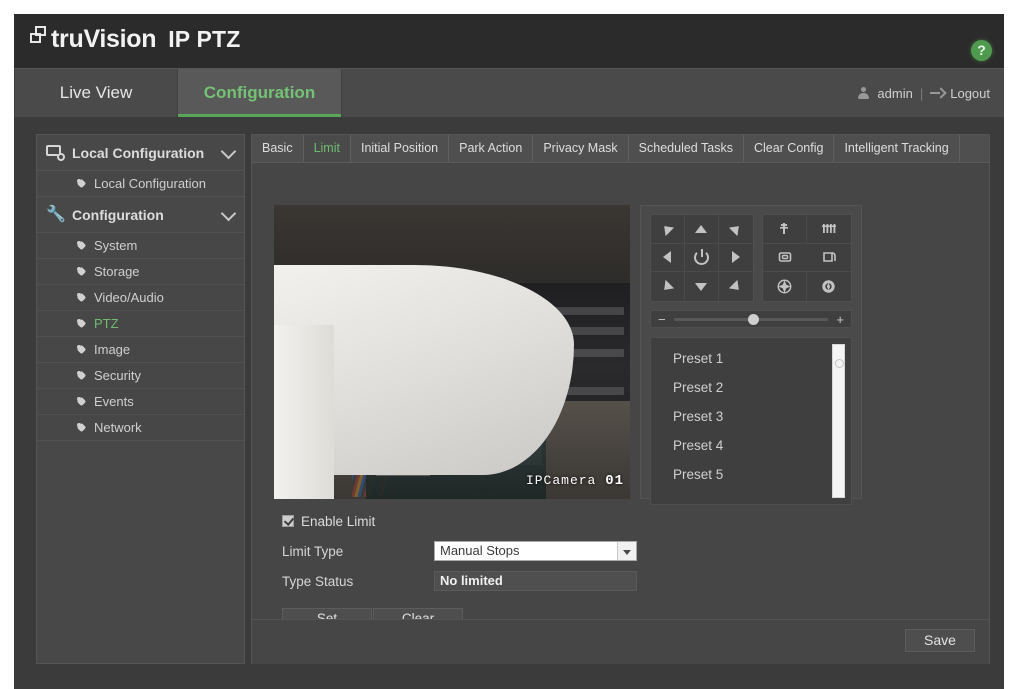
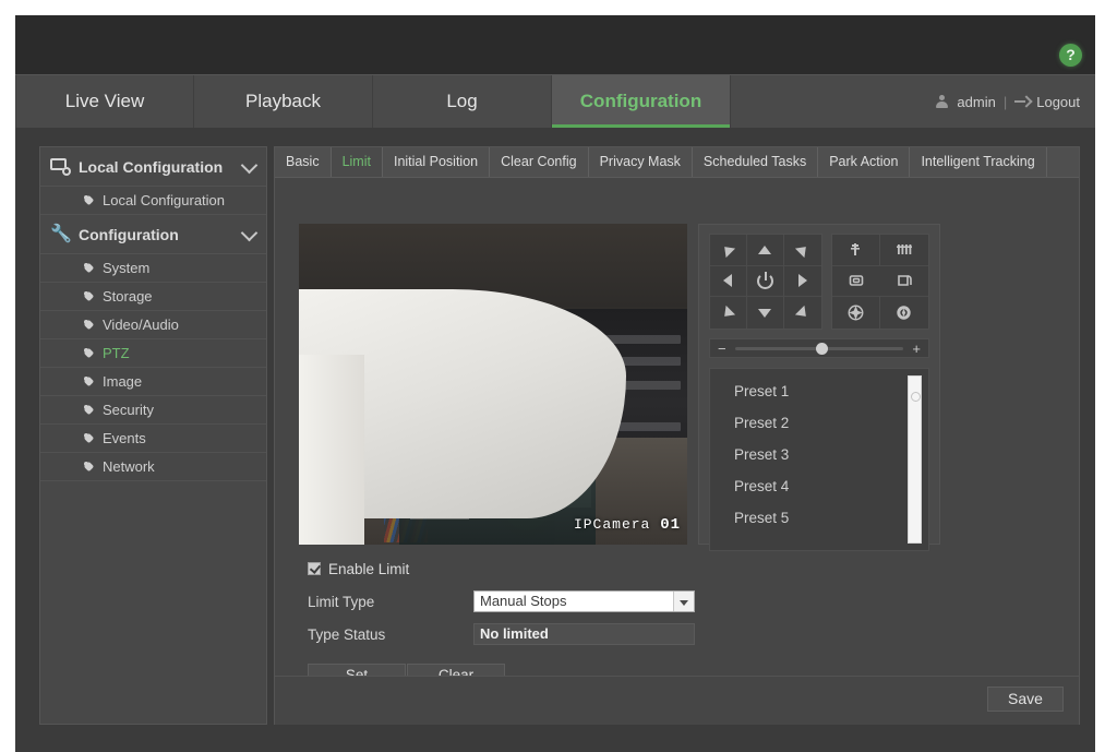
- truVision
- IP PTZ
  ?
  Live View
+ Playback
+ Log
  Configuration
  admin
  |
  Logout
  Local Configuration
  Local Configuration
  🔧
  Configuration
  System
  Storage
  Video/Audio
  PTZ
  Image
  Security
  Events
  Network
  Basic
  Limit
  Initial Position
- Park Action
+ Clear Config
  Privacy Mask
  Scheduled Tasks
- Clear Config
+ Park Action
  Intelligent Tracking
  IPCamera 01
  −
  +
  Preset 1
  Preset 2
  Preset 3
  Preset 4
  Preset 5
  Enable Limit
  Limit Type
  Manual Stops
  Type Status
  No limited
  Save
